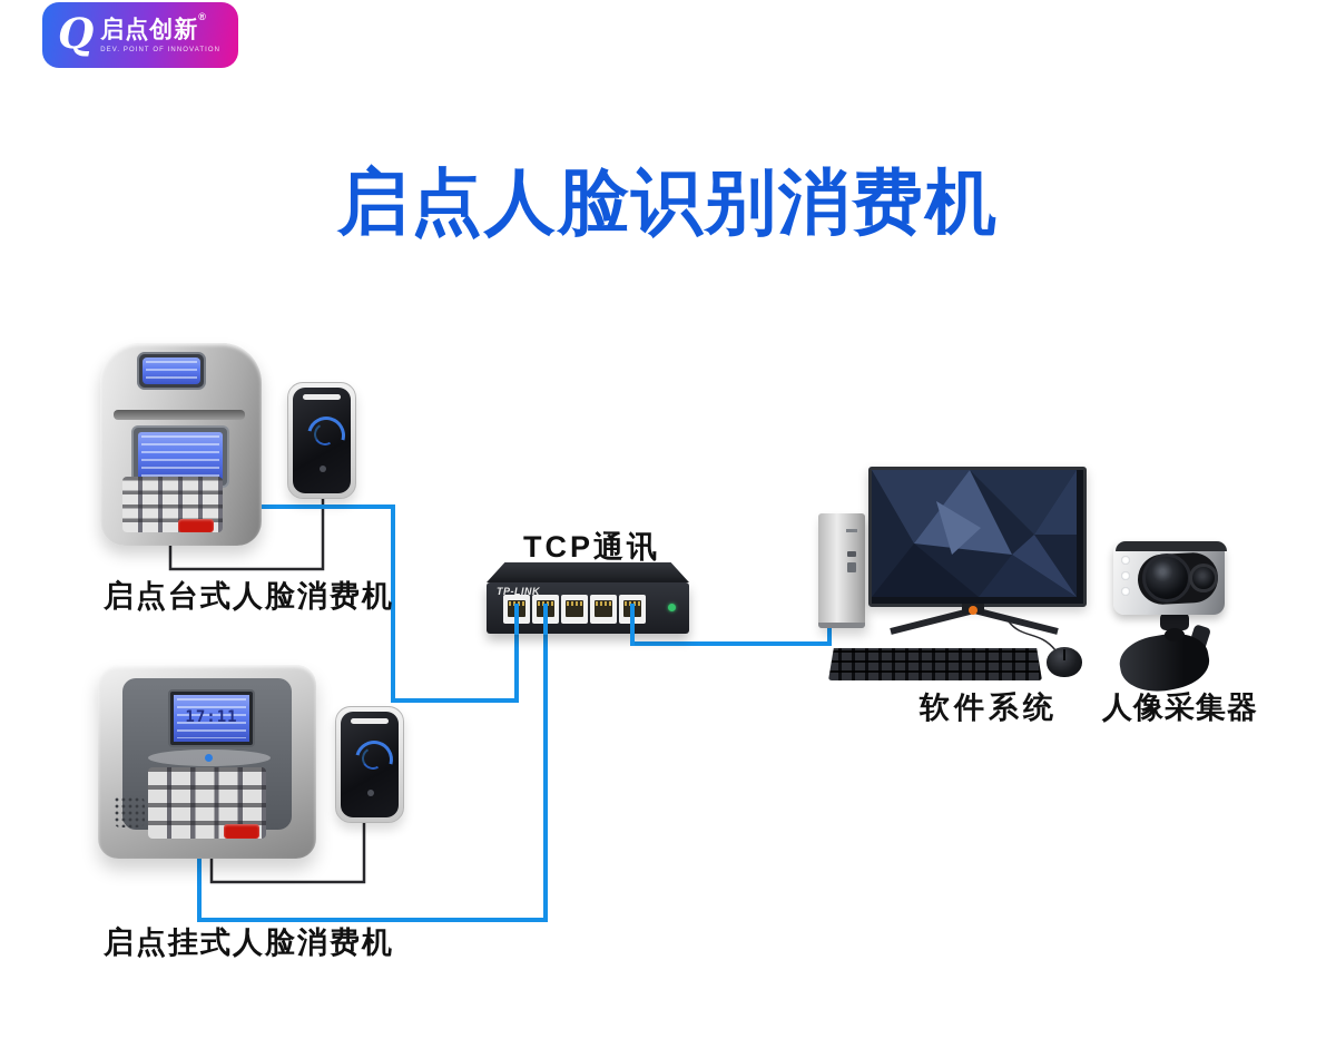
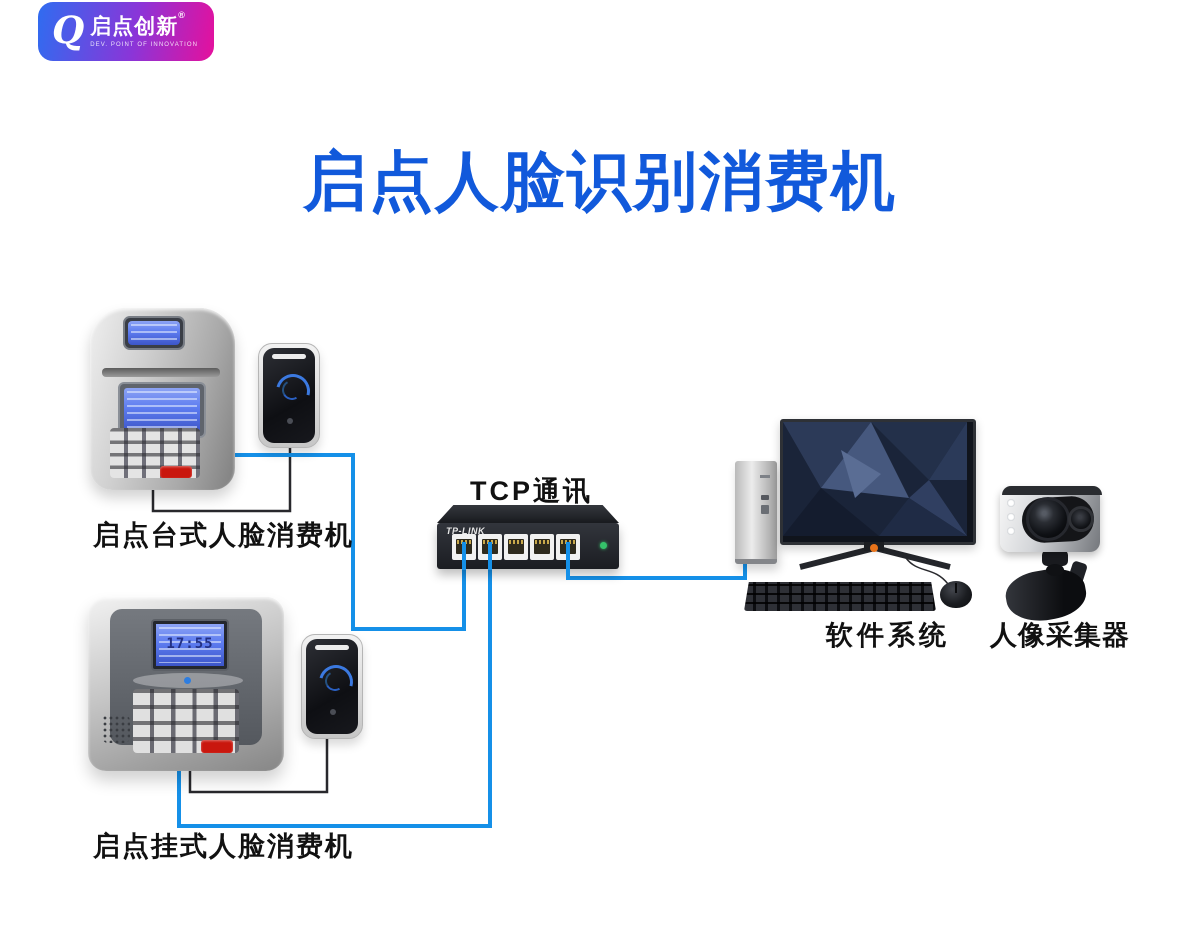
  Q
  启点创新®
  启点人脸识别消费机
- 17:11
+ 17:55
  TP-LINK
  启点台式人脸消费机
  启点挂式人脸消费机
  TCP通讯
  软件系统
  人像采集器
